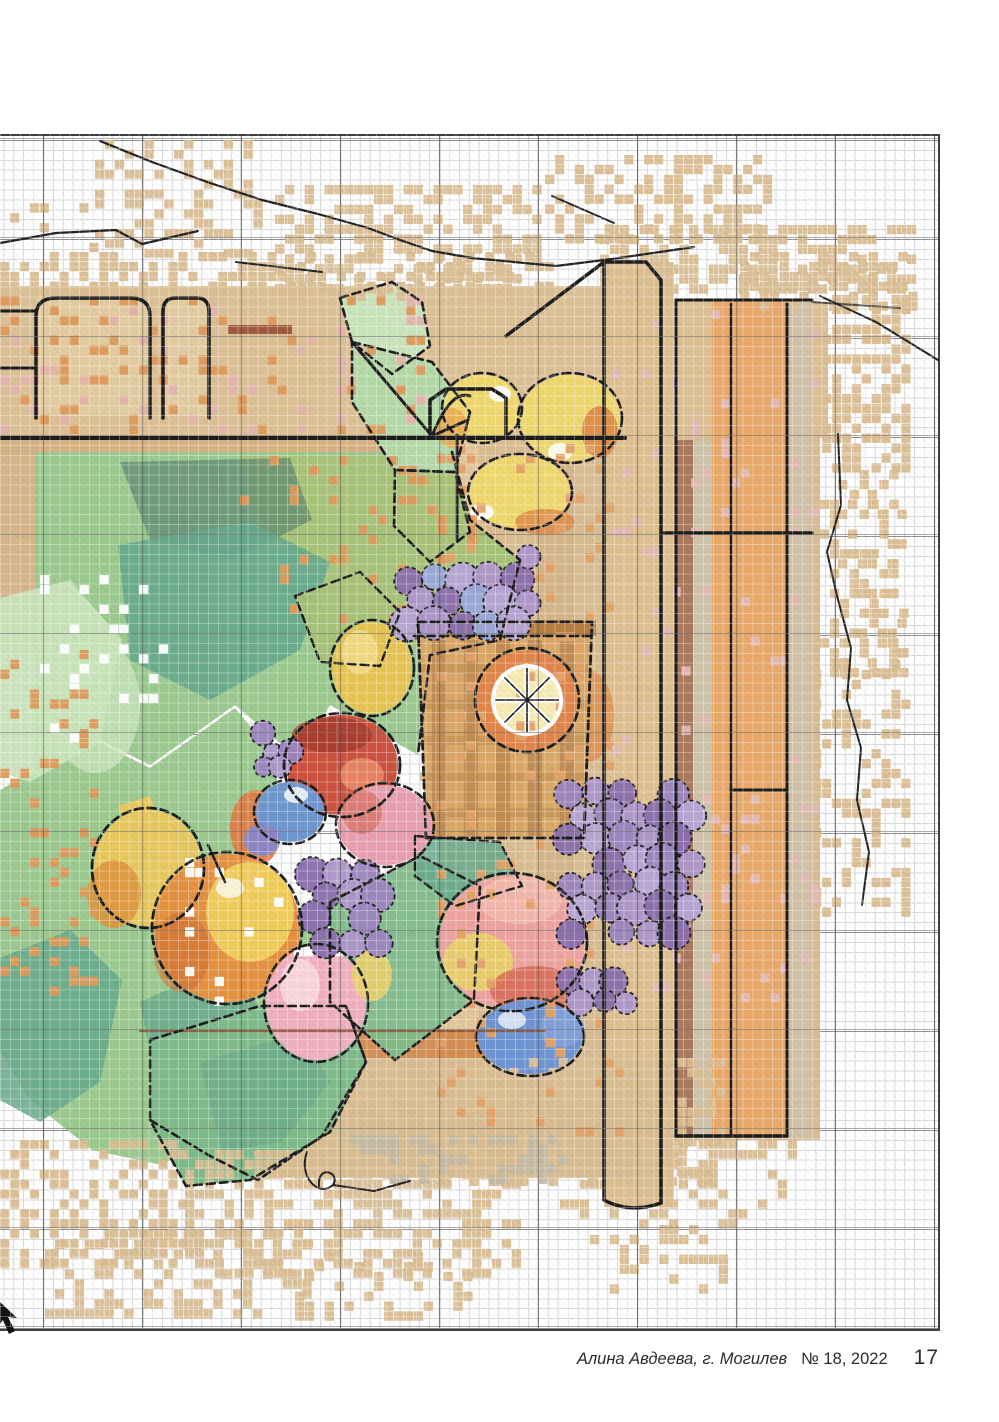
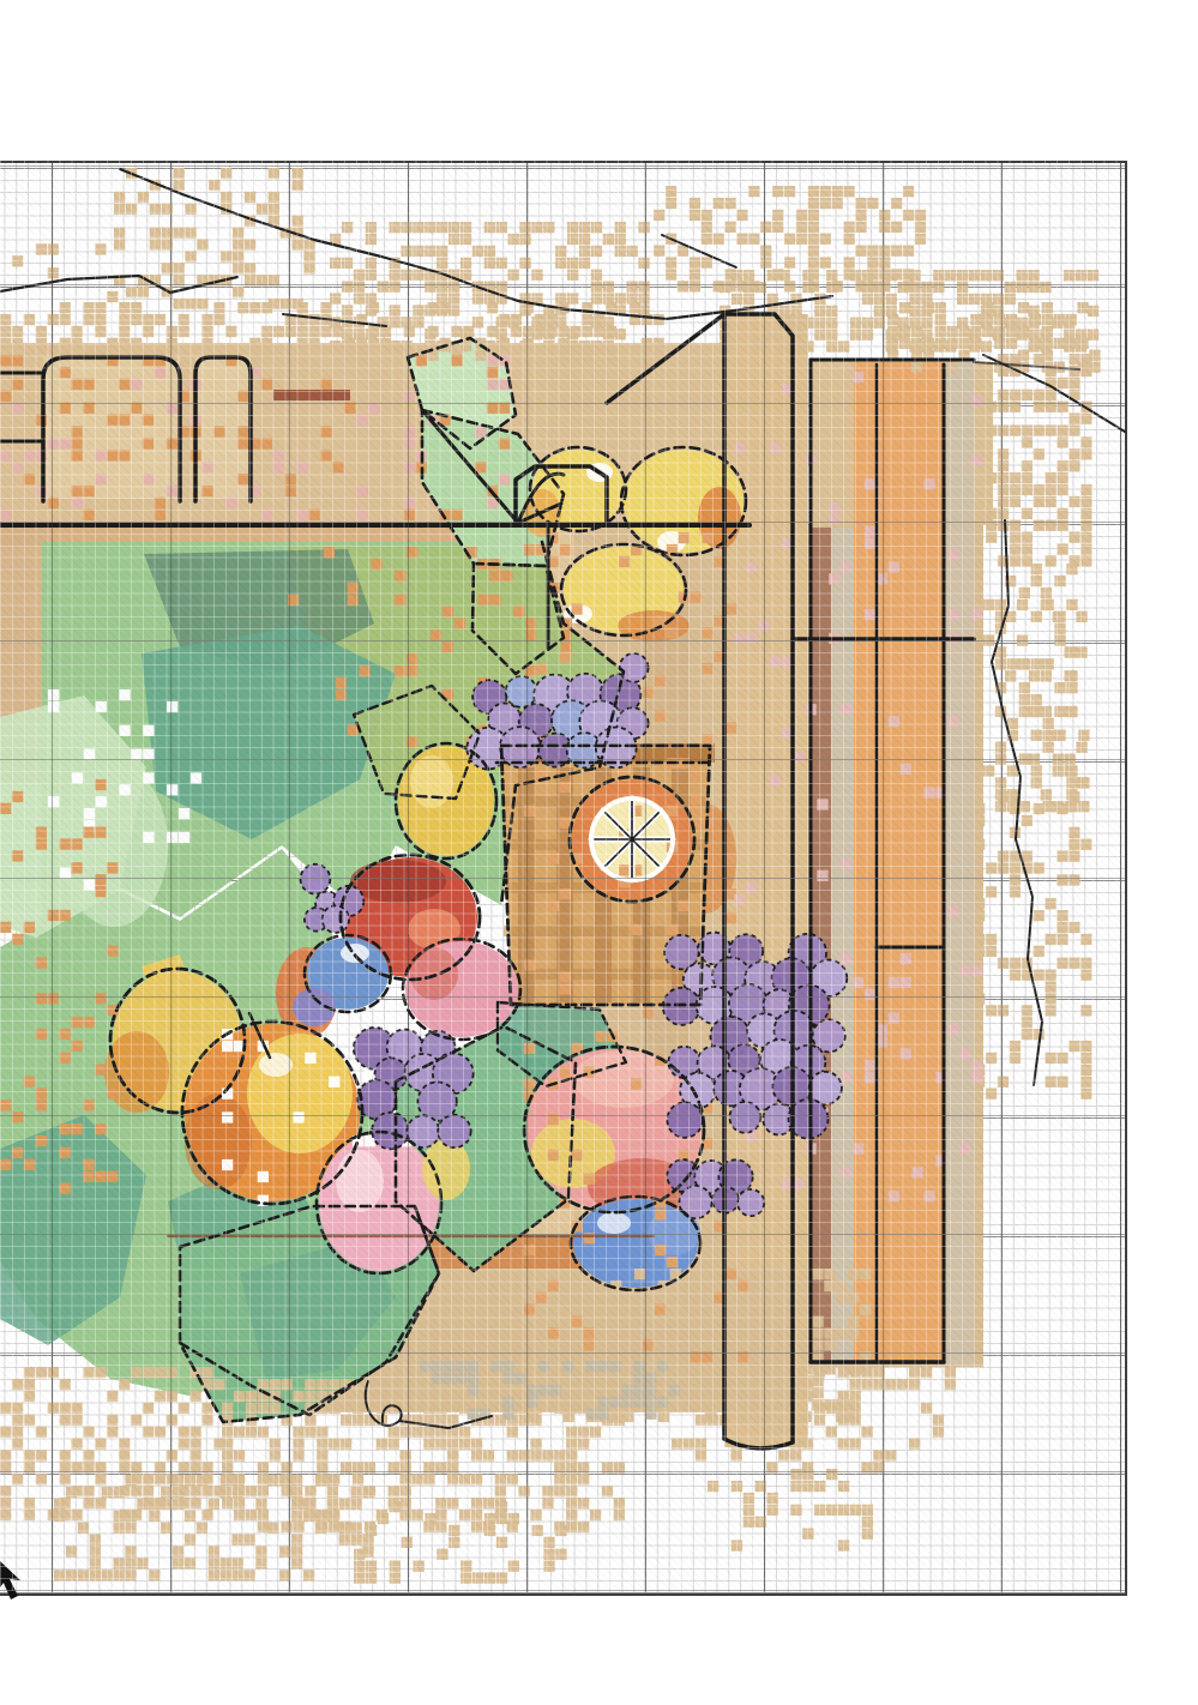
- Алина Авдеева, г. Могилев
- № 18, 2022
- 17
